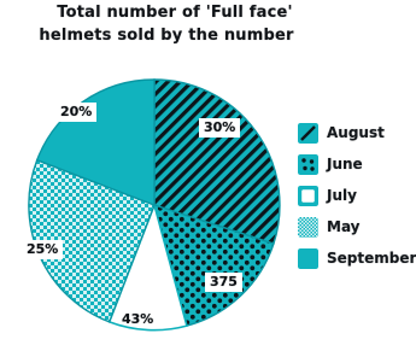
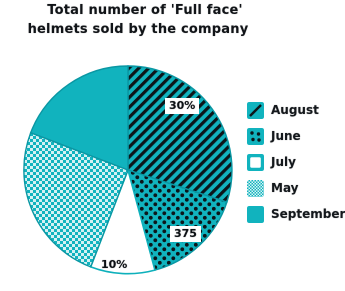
  Total number of 'Full face'
- helmets sold by the number
+ helmets sold by the company
  30%
  375
- 43%
+ 10%
- 25%
- 20%
  August
  June
  July
  May
  September
